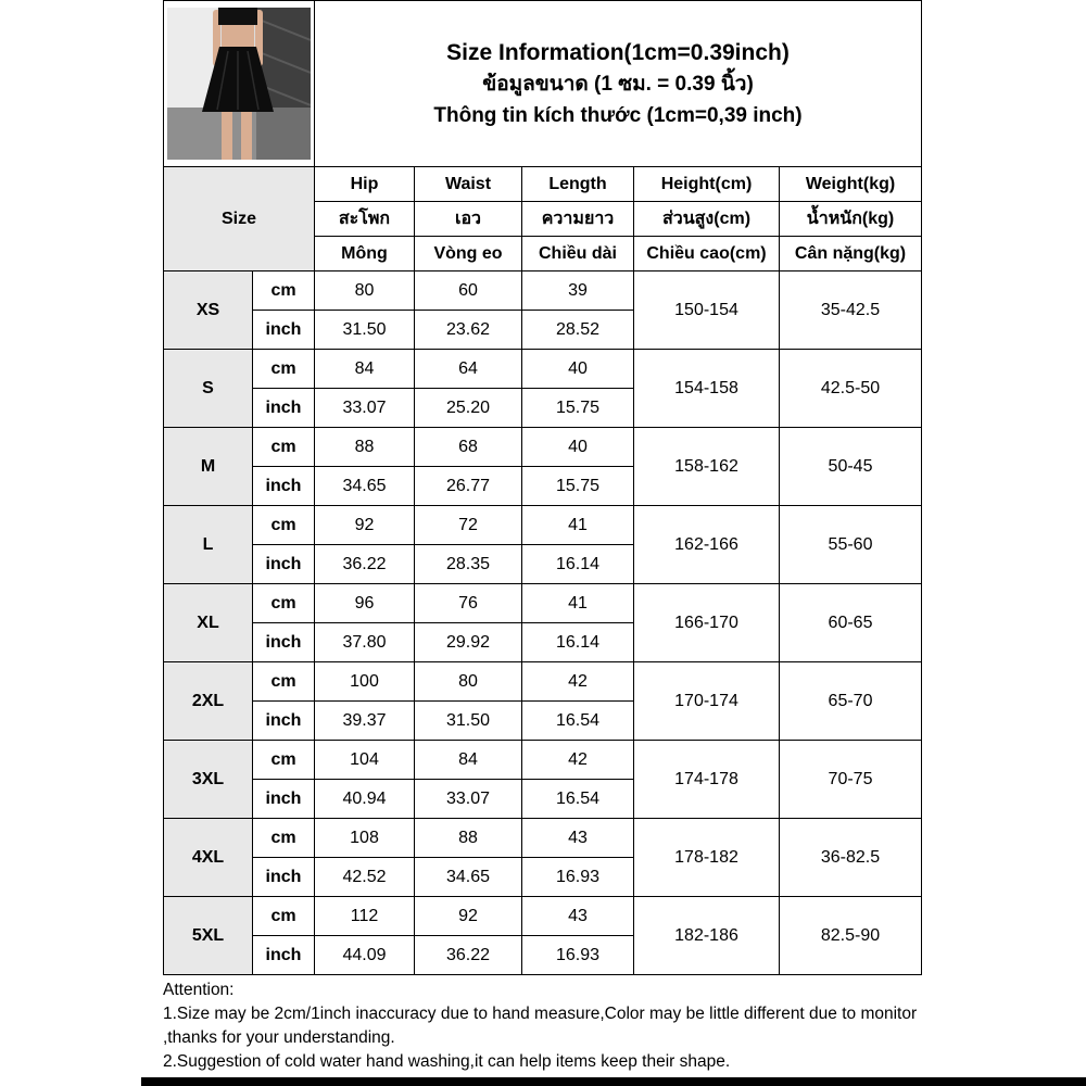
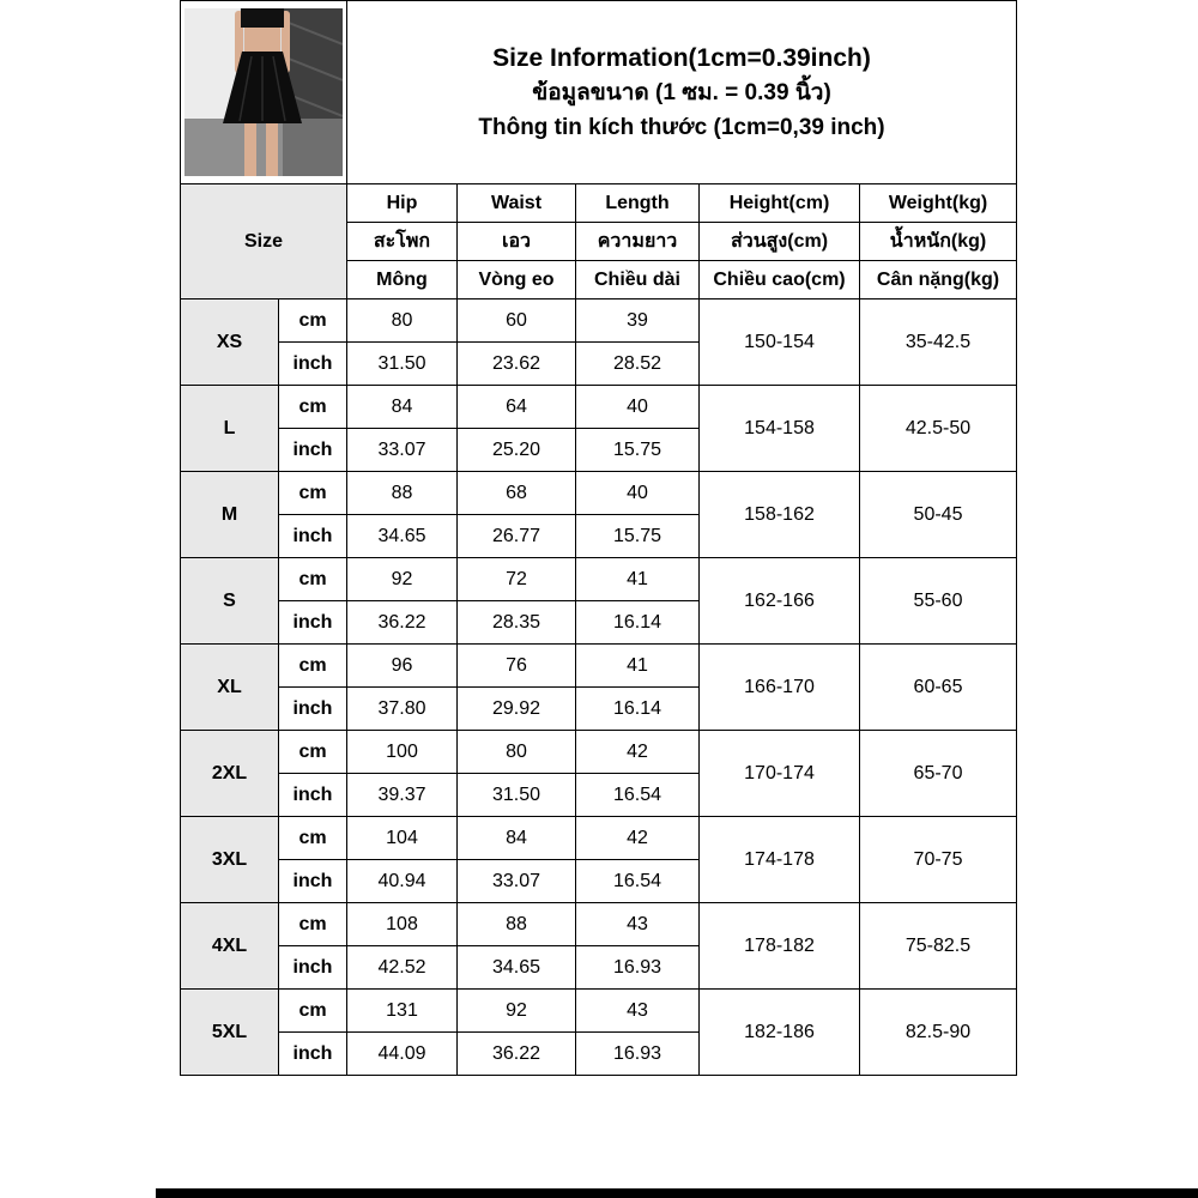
  	Size Information(1cm=0.39inch) ข้อมูลขนาด (1 ซม. = 0.39 นิ้ว) Thông tin kích thước (1cm=0,39 inch)
  Size	Hip	Waist	Length	Height(cm)	Weight(kg)
  สะโพก	เอว	ความยาว	ส่วนสูง(cm)	น้ำหนัก(kg)
  Mông	Vòng eo	Chiều dài	Chiều cao(cm)	Cân nặng(kg)
  XS	cm	80	60	39	150-154	35-42.5
  inch	31.50	23.62	28.52
- S	cm	84	64	40	154-158	42.5-50
+ L	cm	84	64	40	154-158	42.5-50
  inch	33.07	25.20	15.75
  M	cm	88	68	40	158-162	50-45
  inch	34.65	26.77	15.75
- L	cm	92	72	41	162-166	55-60
+ S	cm	92	72	41	162-166	55-60
  inch	36.22	28.35	16.14
  XL	cm	96	76	41	166-170	60-65
  inch	37.80	29.92	16.14
  2XL	cm	100	80	42	170-174	65-70
  inch	39.37	31.50	16.54
  3XL	cm	104	84	42	174-178	70-75
  inch	40.94	33.07	16.54
- 4XL	cm	108	88	43	178-182	36-82.5
+ 4XL	cm	108	88	43	178-182	75-82.5
  inch	42.52	34.65	16.93
- 5XL	cm	112	92	43	182-186	82.5-90
+ 5XL	cm	131	92	43	182-186	82.5-90
  inch	44.09	36.22	16.93
- Attention:
- 1.Size may be 2cm/1inch inaccuracy due to hand measure,Color may be little different due to monitor ,thanks for your understanding.
- 2.Suggestion of cold water hand washing,it can help items keep their shape.
